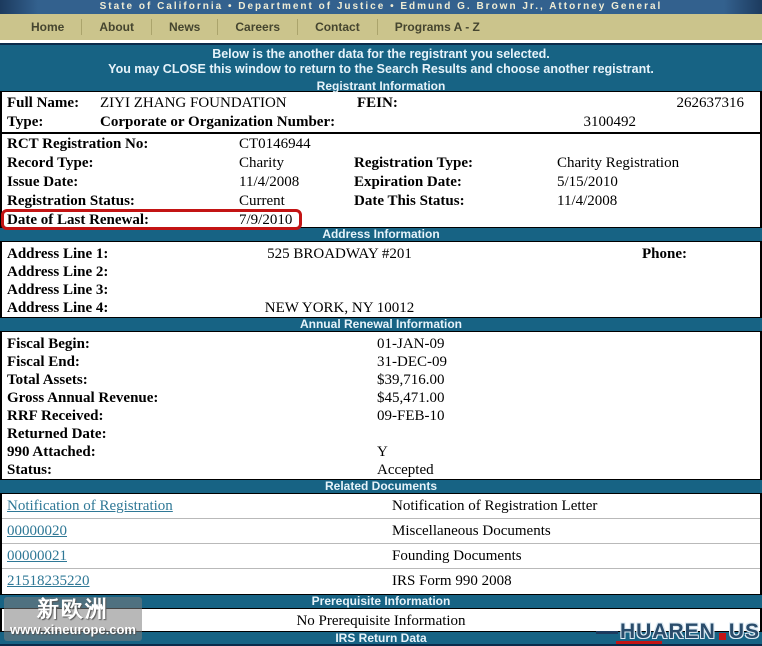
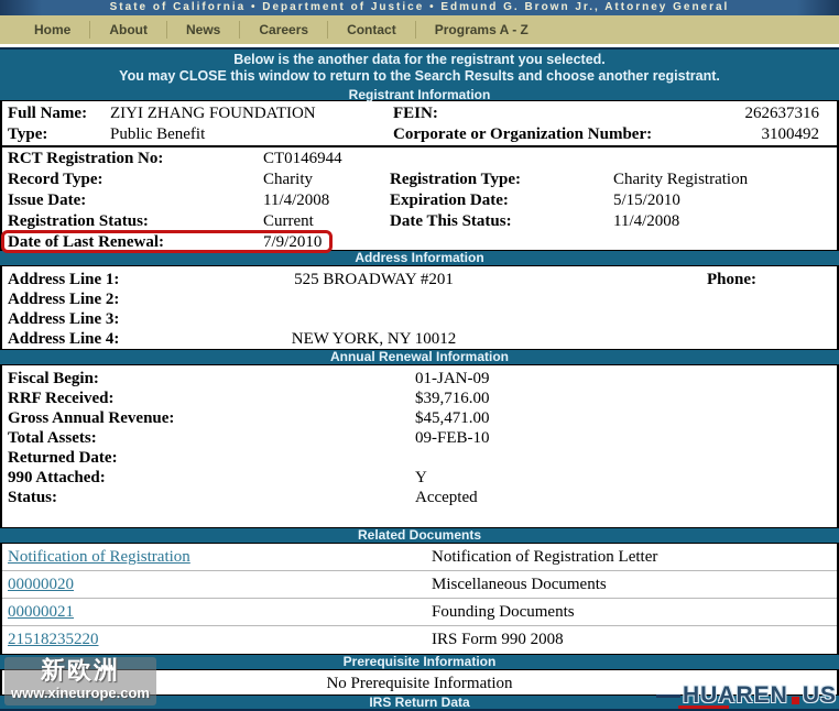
  State of California • Department of Justice • Edmund G. Brown Jr., Attorney General
  Home
  About
  News
  Careers
  Contact
  Programs A - Z
  Below is the another data for the registrant you selected.
  You may CLOSE this window to return to the Search Results and choose another registrant.
  Registrant Information
  Full Name:
  ZIYI ZHANG FOUNDATION
  FEIN:
  262637316
  Type:
+ Public Benefit
  Corporate or Organization Number:
  3100492
  RCT Registration No:
  CT0146944
  Record Type:
  Charity
  Registration Type:
  Charity Registration
  Issue Date:
  11/4/2008
  Expiration Date:
  5/15/2010
  Registration Status:
  Current
  Date This Status:
  11/4/2008
  Date of Last Renewal:
  7/9/2010
  Address Information
  Address Line 1:
  525 BROADWAY #201
  Phone:
  Address Line 2:
  Address Line 3:
  Address Line 4:
  NEW YORK, NY 10012
  Annual Renewal Information
  Fiscal Begin:
  01-JAN-09
- Fiscal End:
- 31-DEC-09
- Total Assets:
+ RRF Received:
  $39,716.00
  Gross Annual Revenue:
  $45,471.00
- RRF Received:
+ Total Assets:
  09-FEB-10
  Returned Date:
  990 Attached:
  Y
  Status:
  Accepted
  Related Documents
  Notification of Registration
  Notification of Registration Letter
  00000020
  Miscellaneous Documents
  00000021
  Founding Documents
  21518235220
  IRS Form 990 2008
  Prerequisite Information
  No Prerequisite Information
  IRS Return Data
  新欧洲
  www.xineurope.com
  HUAREN
  US
